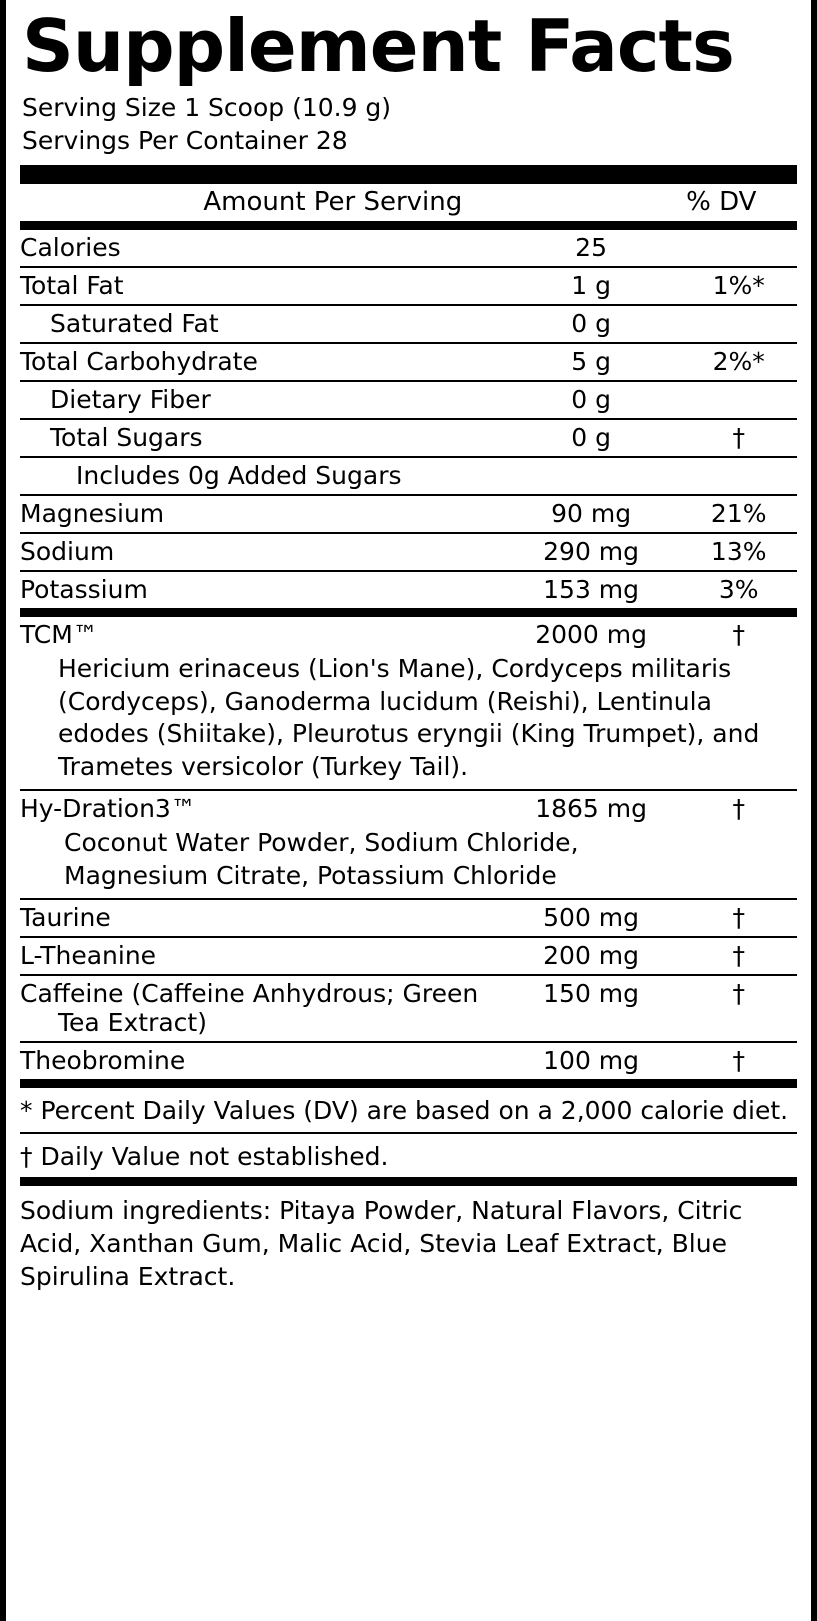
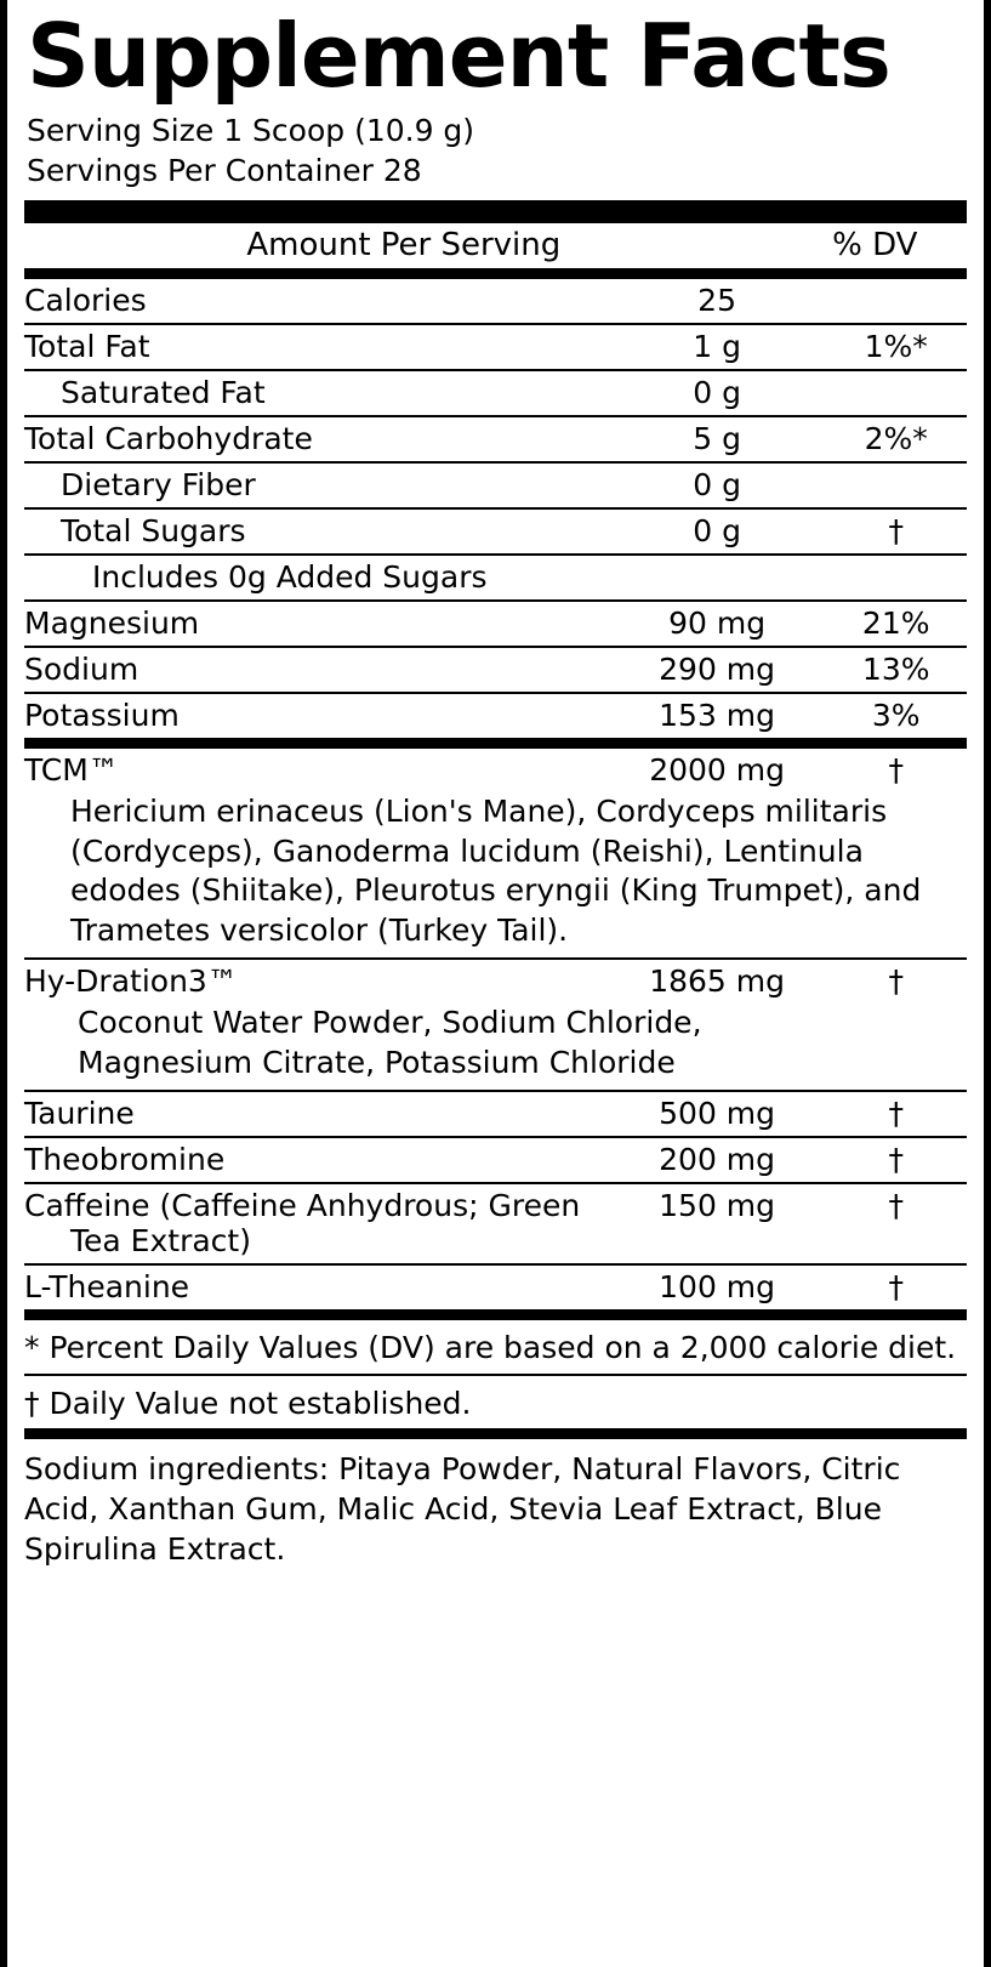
  Supplement Facts
  Serving Size 1 Scoop (10.9 g)
  Servings Per Container 28
  Amount Per Serving	% DV
  Calories	25
  Total Fat	1 g	1%*
  Saturated Fat	0 g
  Total Carbohydrate	5 g	2%*
  Dietary Fiber	0 g
  Total Sugars	0 g	†
  Includes 0g Added Sugars
  Magnesium	90 mg	21%
  Sodium	290 mg	13%
  Potassium	153 mg	3%
  TCM™	2000 mg	†
  Hericium erinaceus (Lion's Mane), Cordyceps militaris (Cordyceps), Ganoderma lucidum (Reishi), Lentinula edodes (Shiitake), Pleurotus eryngii (King Trumpet), and Trametes versicolor (Turkey Tail).
  Hy-Dration3™	1865 mg	†
  Coconut Water Powder, Sodium Chloride, Magnesium Citrate, Potassium Chloride
  Taurine	500 mg	†
- L-Theanine	200 mg	†
+ Theobromine	200 mg	†
  Caffeine (Caffeine Anhydrous; Green Tea Extract)	150 mg	†
- Theobromine	100 mg	†
+ L-Theanine	100 mg	†
  * Percent Daily Values (DV) are based on a 2,000 calorie diet.
  † Daily Value not established.
  Sodium ingredients: Pitaya Powder, Natural Flavors, Citric Acid, Xanthan Gum, Malic Acid, Stevia Leaf Extract, Blue Spirulina Extract.
